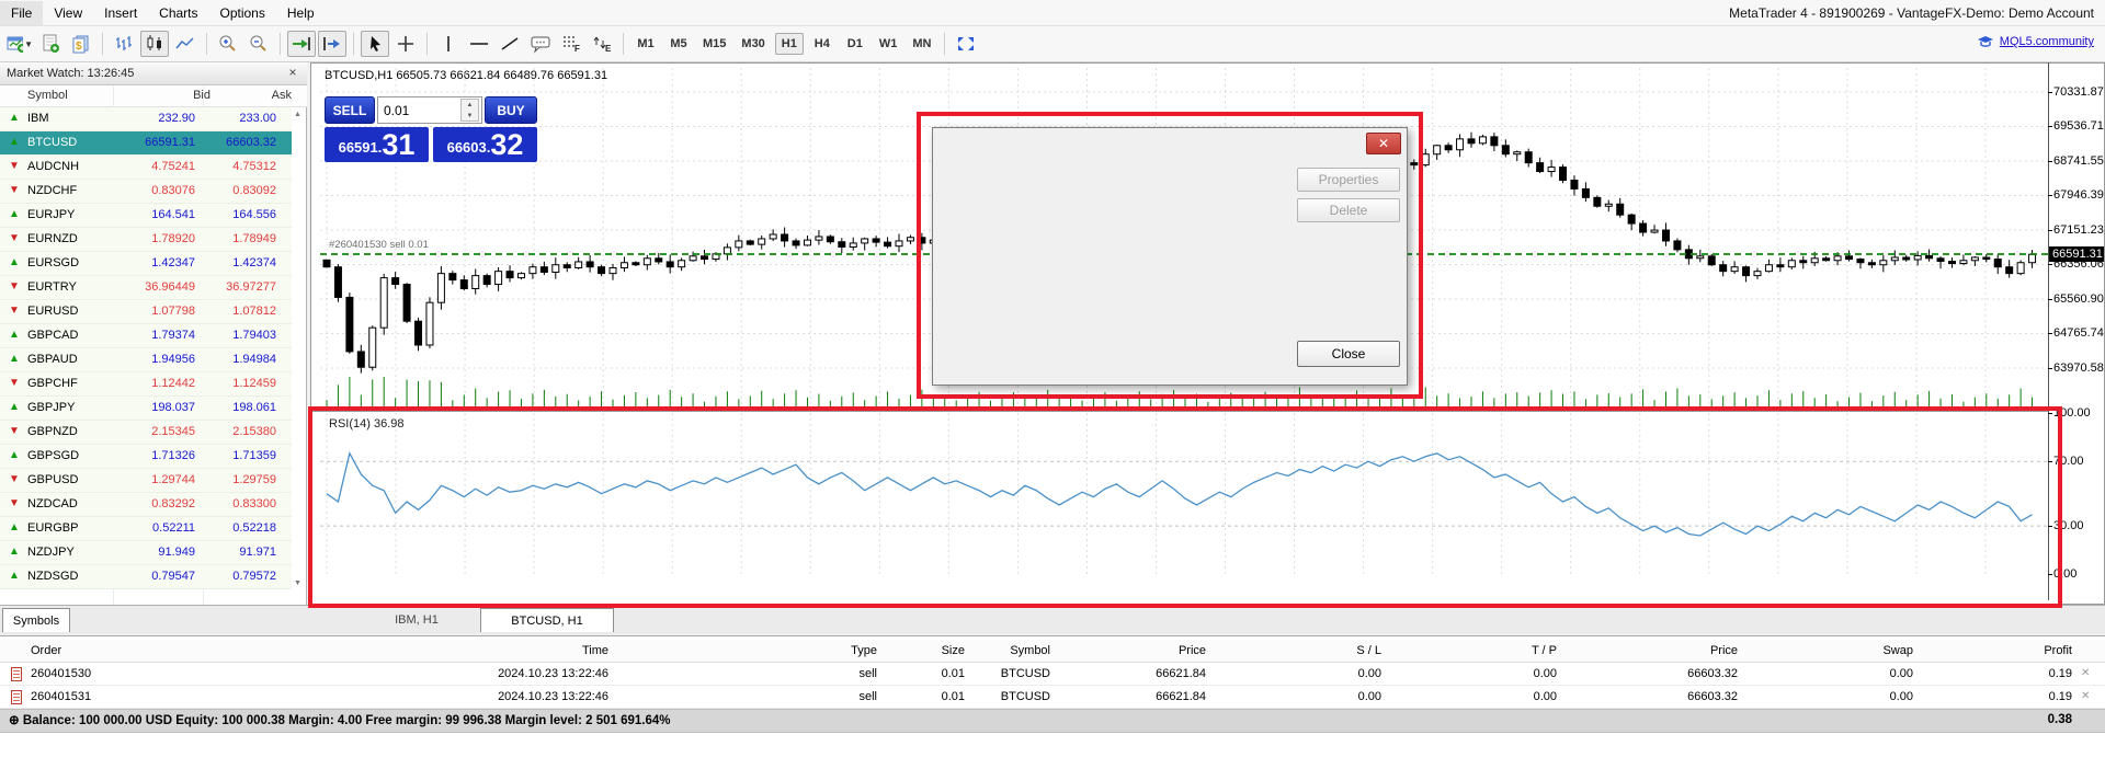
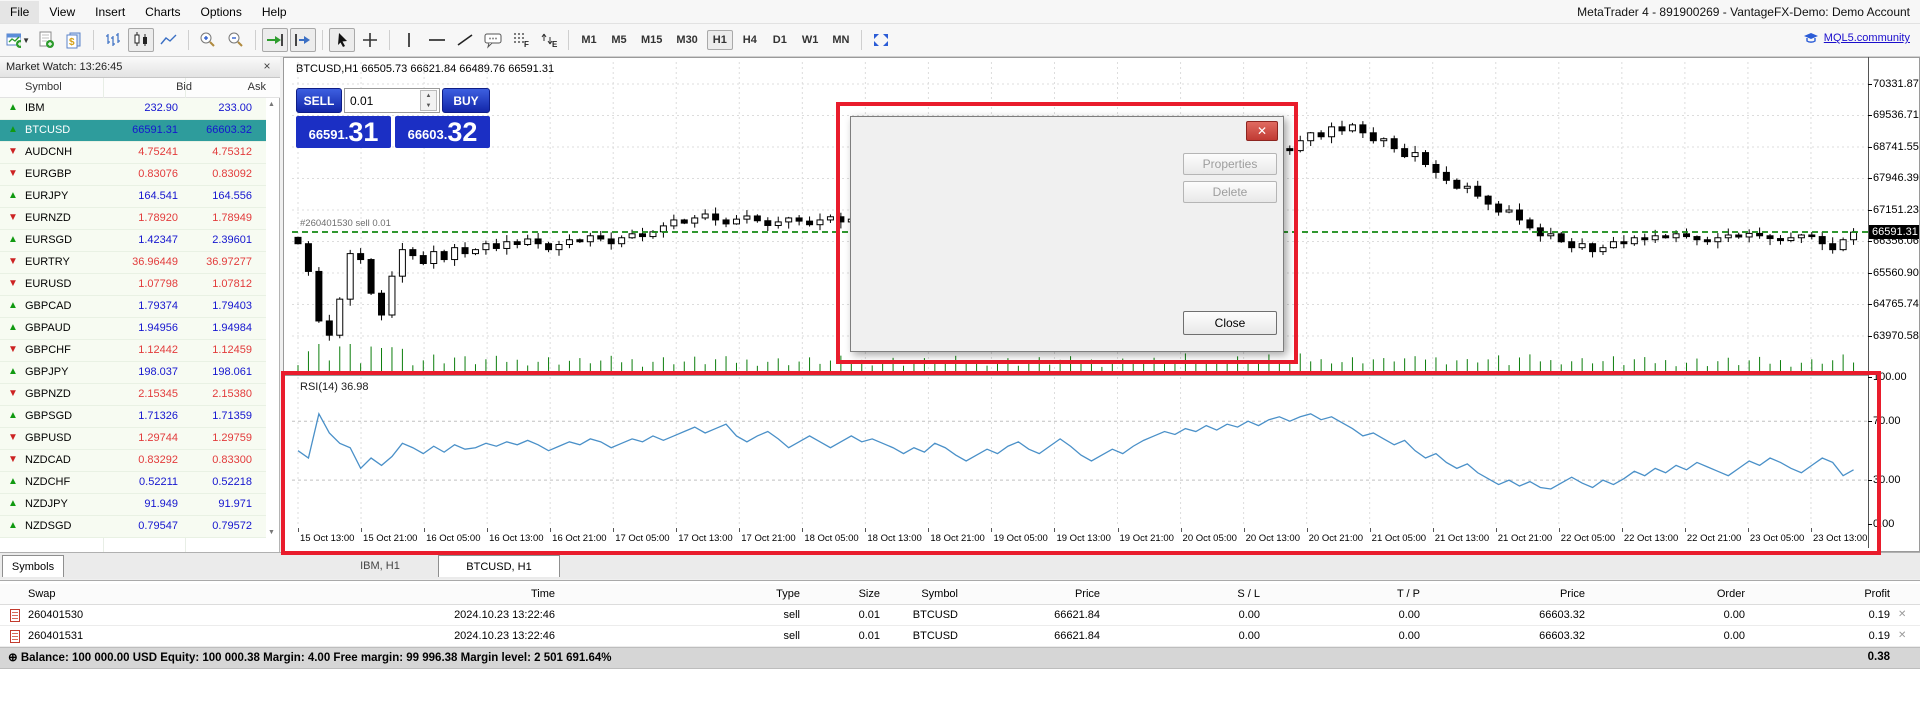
  File
  View
  Insert
  Charts
  Options
  Help
  MetaTrader 4 - 891900269 - VantageFX-Demo: Demo Account
  ▼
  $
  F
  E
  M1
  M5
  M15
  M30
  H1
  H4
  D1
  W1
  MN
  MQL5.community
  Market Watch: 13:26:45
  ×
  Symbol
  Ask
  ▲
  IBM
  232.90
  233.00
  ▲
  BTCUSD
  66591.31
  66603.32
  ▼
  AUDCNH
  4.75241
  4.75312
  ▼
- NZDCHF
+ EURGBP
  0.83076
  0.83092
  ▲
  EURJPY
  164.541
  164.556
  ▼
  EURNZD
  1.78920
  1.78949
  ▲
  EURSGD
  1.42347
- 1.42374
+ 2.39601
  ▼
  EURTRY
  36.96449
  36.97277
  ▼
  EURUSD
  1.07798
  1.07812
  ▲
  GBPCAD
  1.79374
  1.79403
  ▲
  GBPAUD
  1.94956
  1.94984
  ▼
  GBPCHF
  1.12442
  1.12459
  ▲
  GBPJPY
  198.037
  198.061
  ▼
  GBPNZD
  2.15345
  2.15380
  ▲
  GBPSGD
  1.71326
  1.71359
  ▼
  GBPUSD
  1.29744
  1.29759
  ▼
  NZDCAD
  0.83292
  0.83300
  ▲
- EURGBP
+ NZDCHF
  0.52211
  0.52218
  ▲
  NZDJPY
  91.949
  91.971
  ▲
  NZDSGD
  0.79547
  0.79572
  BTCUSD,H1 66505.73 66621.84 6648.76 66591.31
  RSI(14) 36.98
  70331.87
  69536.71
  68741.55
  67946.39
  67151.23
  66356.06
  65560.90
  64765.74
  63970.58
  100.00
  70.00
  30.00
  0.00
  #260401530 sell 0.01
  66591.31
+ 15 Oct 13:00
+ 15 Oct 21:00
+ 16 Oct 05:00
+ 16 Oct 13:00
+ 16 Oct 21:00
+ 17 Oct 05:00
+ 17 Oct 13:00
+ 17 Oct 21:00
+ 18 Oct 05:00
+ 18 Oct 13:00
+ 18 Oct 21:00
+ 19 Oct 05:00
+ 19 Oct 13:00
+ 19 Oct 21:00
+ 20 Oct 05:00
+ 20 Oct 13:00
+ 20 Oct 21:00
+ 21 Oct 05:00
+ 21 Oct 13:00
+ 21 Oct 21:00
+ 22 Oct 05:00
+ 22 Oct 13:00
+ 22 Oct 21:00
+ 23 Oct 05:00
+ 23 Oct 13:00
  SELL
  0.01
  BUY
  66591.
  31
  66603.
  32
  ✕
  Properties
  Delete
  Close
  Symbols
  IBM, H1
  BTCUSD, H1
- Order
+ Swap
  Time
  Type
  Size
  Symbol
  Price
  S / L
  T / P
  Price
- Swap
+ Order
  Profit
  260401530
  2024.10.23 13:22:46
  sell
  0.01
  BTCUSD
  66621.84
  0.00
  0.00
  66603.32
  0.00
  0.19
  ✕
  260401531
  2024.10.23 13:22:46
  sell
  0.01
  BTCUSD
  66621.84
  0.00
  0.00
  66603.32
  0.00
  0.19
  ✕
  ⊕ Balance: 100 000.00 USD Equity: 100 000.38 Margin: 4.00 Free margin: 99 996.38 Margin level: 2 501 691.64%
  0.38
